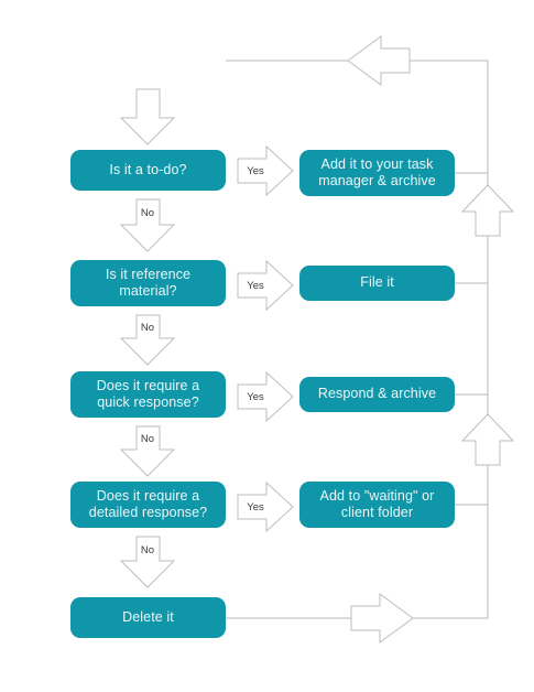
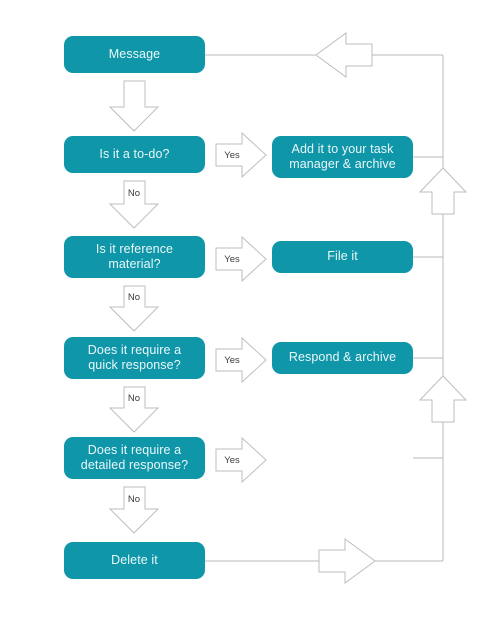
+ Message
  Is it a to-do?
  Add it to your task
  manager & archive
  Is it reference
  material?
  File it
  Does it require a
  quick response?
  Respond & archive
  Does it require a
  detailed response?
- Add to "waiting" or
- client folder
  Delete it
  Yes
  Yes
  Yes
  Yes
  No
  No
  No
  No
